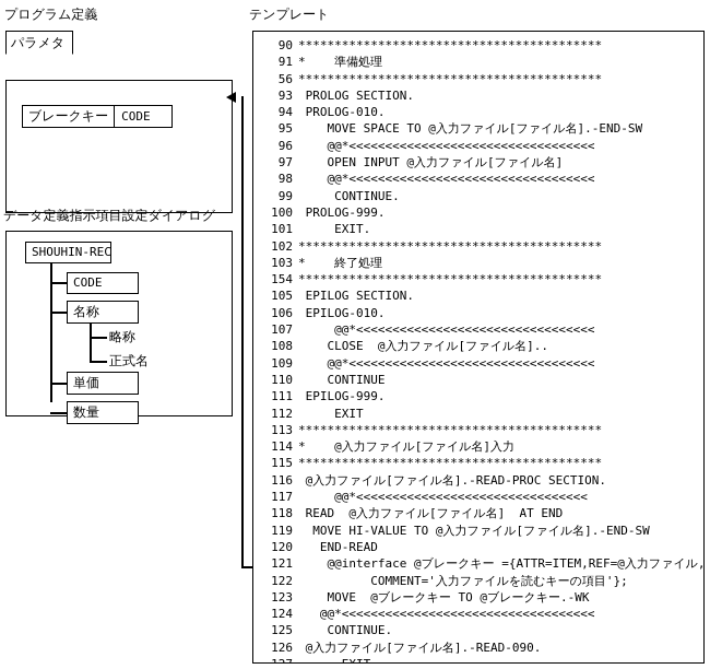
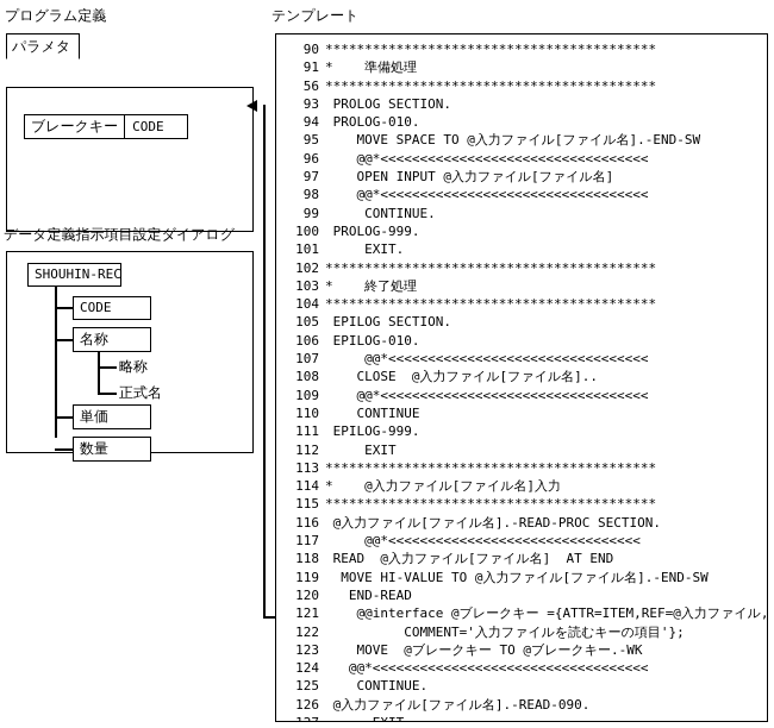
  プログラム定義
  パラメタ
  ブレークキー
  CODE
  データ定義指示項目設定ダイアログ
  SHOUHIN-REC
  CODE
  名称
  略称
  正式名
  単価
  数量
  テンプレート
  90
  ******************************************
  91
  * 準備処理
  56
  ******************************************
  93
  PROLOG SECTION.
  94
  PROLOG-010.
  95
  MOVE SPACE TO @入力ファイル[ファイル名].-END-SW
  96
  @@*<<<<<<<<<<<<<<<<<<<<<<<<<<<<<<<<<<
  97
  OPEN INPUT @入力ファイル[ファイル名]
  98
  @@*<<<<<<<<<<<<<<<<<<<<<<<<<<<<<<<<<<
  99
  CONTINUE.
  100
  PROLOG-999.
  101
  EXIT.
  102
  ******************************************
  103
  * 終了処理
- 154
+ 104
  ******************************************
  105
  EPILOG SECTION.
  106
  EPILOG-010.
  107
  @@*<<<<<<<<<<<<<<<<<<<<<<<<<<<<<<<<<
  108
  CLOSE @入力ファイル[ファイル名]..
  109
  @@*<<<<<<<<<<<<<<<<<<<<<<<<<<<<<<<<<<
  110
  CONTINUE
  111
  EPILOG-999.
  112
  EXIT
  113
  ******************************************
  114
  * @入力ファイル[ファイル名]入力
  115
  ******************************************
  116
  @入力ファイル[ファイル名].-READ-PROC SECTION.
  117
  @@*<<<<<<<<<<<<<<<<<<<<<<<<<<<<<<<<
  118
  READ @入力ファイル[ファイル名] AT END
  119
  MOVE HI-VALUE TO @入力ファイル[ファイル名].-END-SW
  120
  END-READ
  121
  @@interface @ブレークキー ={ATTR=ITEM,REF=@入力ファイル,
  122
  COMMENT='入力ファイルを読むキーの項目'};
  123
  MOVE @ブレークキー TO @ブレークキー.-WK
  124
  @@*<<<<<<<<<<<<<<<<<<<<<<<<<<<<<<<<<<<
  125
  CONTINUE.
  126
  @入力ファイル[ファイル名].-READ-090.
